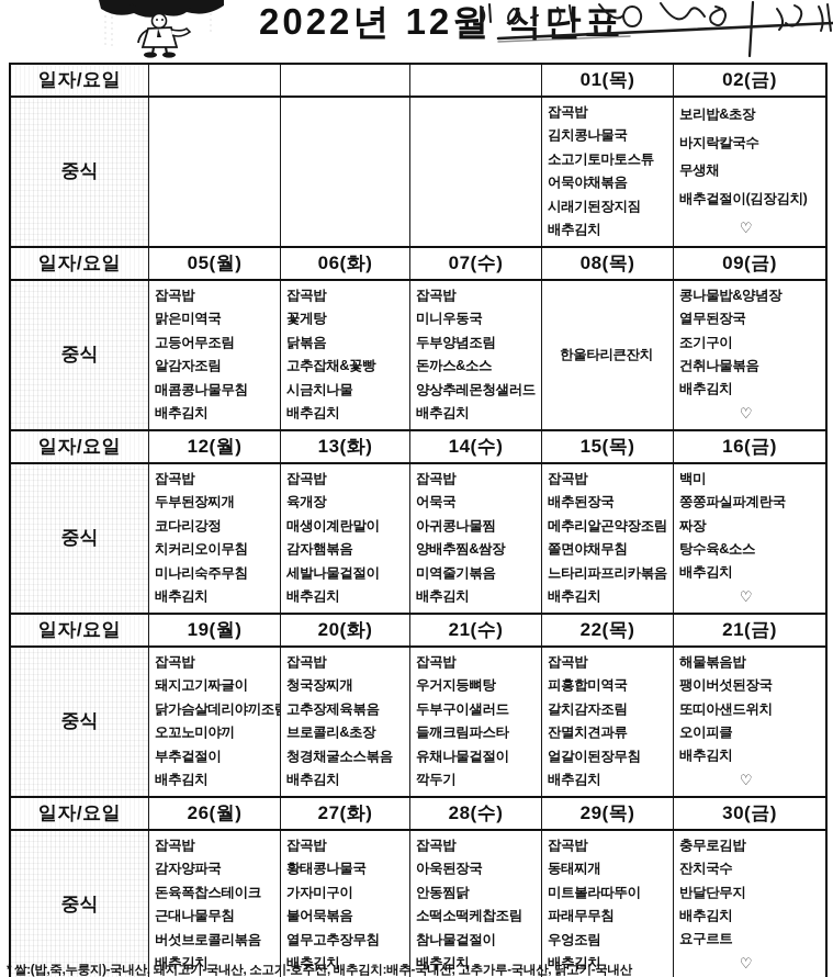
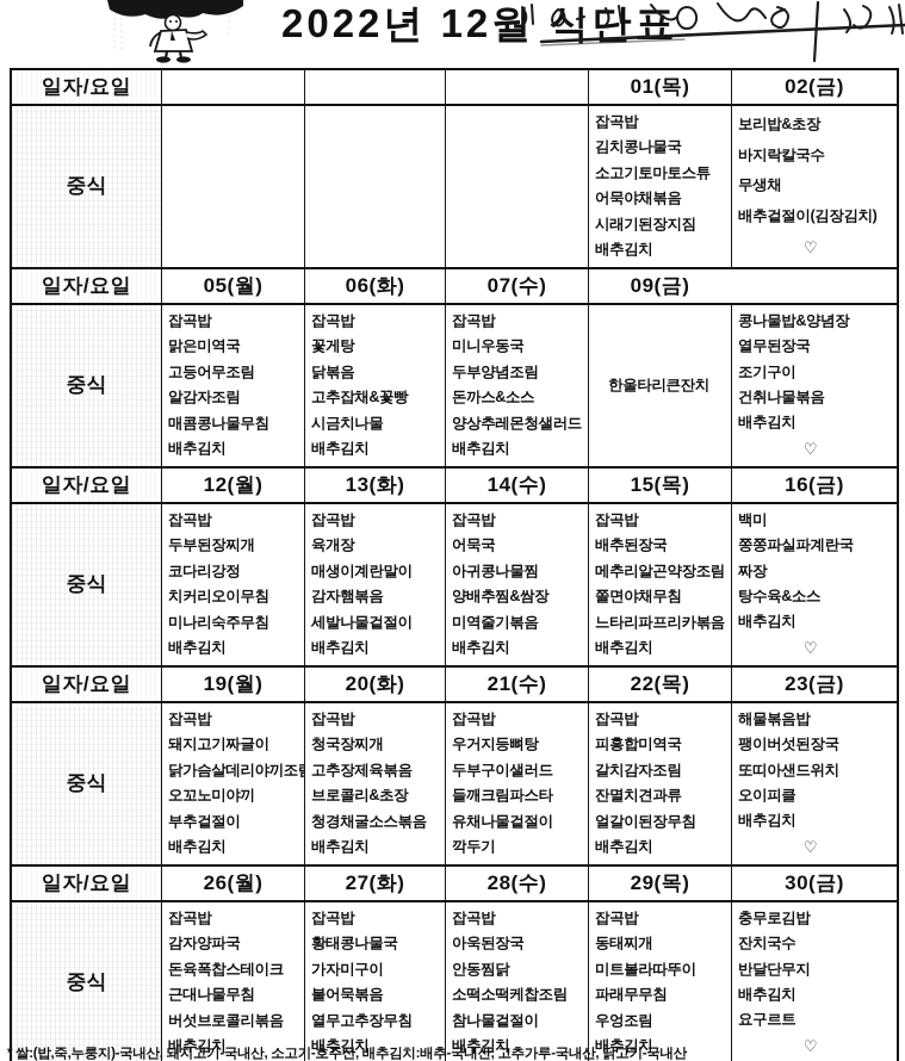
  2022년 12월 식단표
  일자/요일
  01(목)
  02(금)
  중식
  잡곡밥
  김치콩나물국
  소고기토마토스튜
  어묵야채볶음
  시래기된장지짐
  배추김치
  보리밥&초장
  바지락칼국수
  무생채
  배추겉절이(김장김치)
  ♡
  일자/요일
  05(월)
  06(화)
  07(수)
- 08(목)
  09(금)
  중식
  잡곡밥
  맑은미역국
  고등어무조림
  알감자조림
  매콤콩나물무침
  배추김치
  잡곡밥
  꽃게탕
  닭볶음
  고추잡채&꽃빵
  시금치나물
  배추김치
  잡곡밥
  미니우동국
  두부양념조림
  돈까스&소스
  양상추레몬청샐러드
  배추김치
  한울타리큰잔치
  콩나물밥&양념장
  열무된장국
  조기구이
  건취나물볶음
  배추김치
  ♡
  일자/요일
  12(월)
  13(화)
  14(수)
  15(목)
  16(금)
  중식
  잡곡밥
  두부된장찌개
  코다리강정
  치커리오이무침
  미나리숙주무침
  배추김치
  잡곡밥
  육개장
  매생이계란말이
  감자햄볶음
  세발나물겉절이
  배추김치
  잡곡밥
  어묵국
  아귀콩나물찜
  양배추찜&쌈장
  미역줄기볶음
  배추김치
  잡곡밥
  배추된장국
  메추리알곤약장조림
  쫄면야채무침
  느타리파프리카볶음
  배추김치
  백미
  쫑쫑파실파계란국
  짜장
  탕수육&소스
  배추김치
  ♡
  일자/요일
  19(월)
  20(화)
  21(수)
  22(목)
- 21(금)
+ 23(금)
  중식
  잡곡밥
  돼지고기짜글이
  닭가슴살데리야끼조
  오꼬노미야끼
  부추겉절이
  배추김치
  잡곡밥
  청국장찌개
  고추장제육볶음
  브로콜리&초장
  청경채굴소스볶음
  배추김치
  잡곡밥
  우거지등뼈탕
  두부구이샐러드
  들깨크림파스타
  유채나물겉절이
  깍두기
  잡곡밥
  피홍합미역국
  갈치감자조림
  잔멸치견과류
  얼갈이된장무침
  배추김치
  해물볶음밥
  팽이버섯된장국
  또띠아샌드위치
  오이피클
  배추김치
  ♡
  일자/요일
  26(월)
  27(화)
  28(수)
  29(목)
  30(금)
  중식
  잡곡밥
  감자양파국
  돈육폭찹스테이크
  근대나물무침
  버섯브로콜리볶음
  배추김치
  잡곡밥
  황태콩나물국
  가자미구이
  불어묵볶음
  열무고추장무침
  배추김치
  잡곡밥
  아욱된장국
  안동찜닭
  소떡소떡케찹조림
  참나물겉절이
  배추김치
  잡곡밥
  동태찌개
  미트볼라따뚜이
  파래무무침
  우엉조림
  배추김치
  충무로김밥
  잔치국수
  반달단무지
  배추김치
  요구르트
  ♡
  * 쌀:(밥,죽,누룽지)-국내산, 돼지고기-국내산, 소고기-호주산, 배추김치:배추-국내산, 고추가루-국내산, 닭고기-국내산
